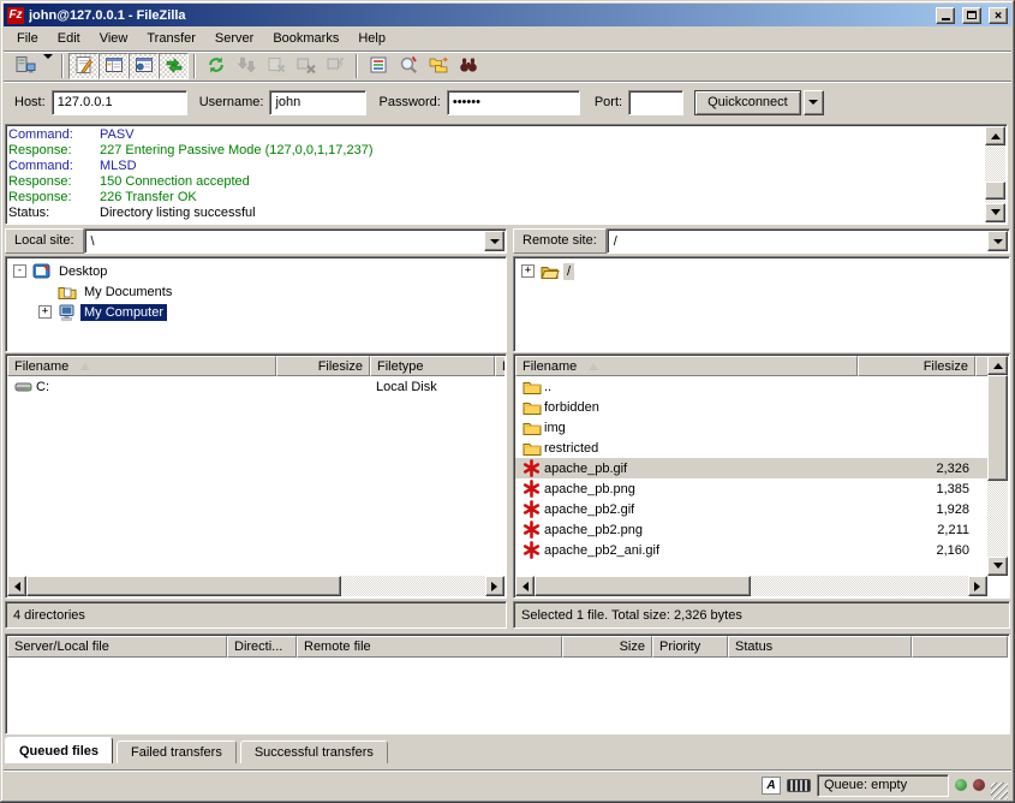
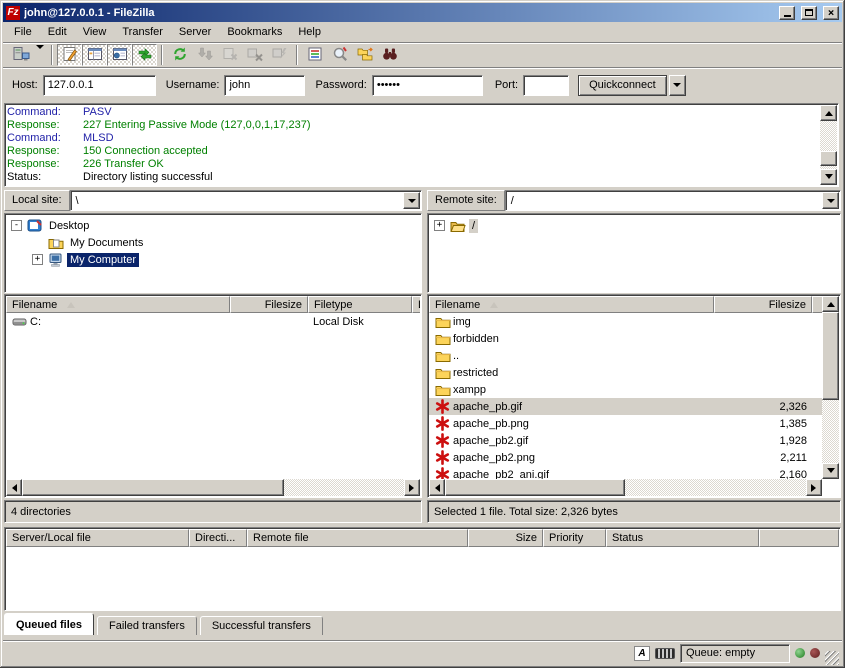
  Fz
  john@127.0.0.1 - FileZilla
  ×
  File
  Edit
  View
  Transfer
  Server
  Bookmarks
  Help
  Host:
  127.0.0.1
  Username:
  john
  Password:
  ••••••
  Port:
  Quickconnect
  Command:
  PASV
  Response:
  227 Entering Passive Mode (127,0,0,1,17,237)
  Command:
  MLSD
  Response:
  150 Connection accepted
  Response:
  226 Transfer OK
  Status:
  Directory listing successful
  Local site:
  \
  -
  Desktop
  My Documents
  +
  My Computer
  Filename
  Filesize
  Filetype
  C:
  Local Disk
  4 directories
  Remote site:
  /
  +
  /
  Filename
  Filesize
- ..
+ img
  forbidden
- img
+ ..
  restricted
+ xampp
  apache_pb.gif
  2,326
  apache_pb.png
  1,385
  apache_pb2.gif
  1,928
  apache_pb2.png
  2,211
  apache_pb2_ani.gif
  2,160
  Selected 1 file. Total size: 2,326 bytes
  Server/Local file
  Directi...
  Remote file
  Size
  Priority
  Status
  Queued files
  Failed transfers
  Successful transfers
  A
  Queue: empty
